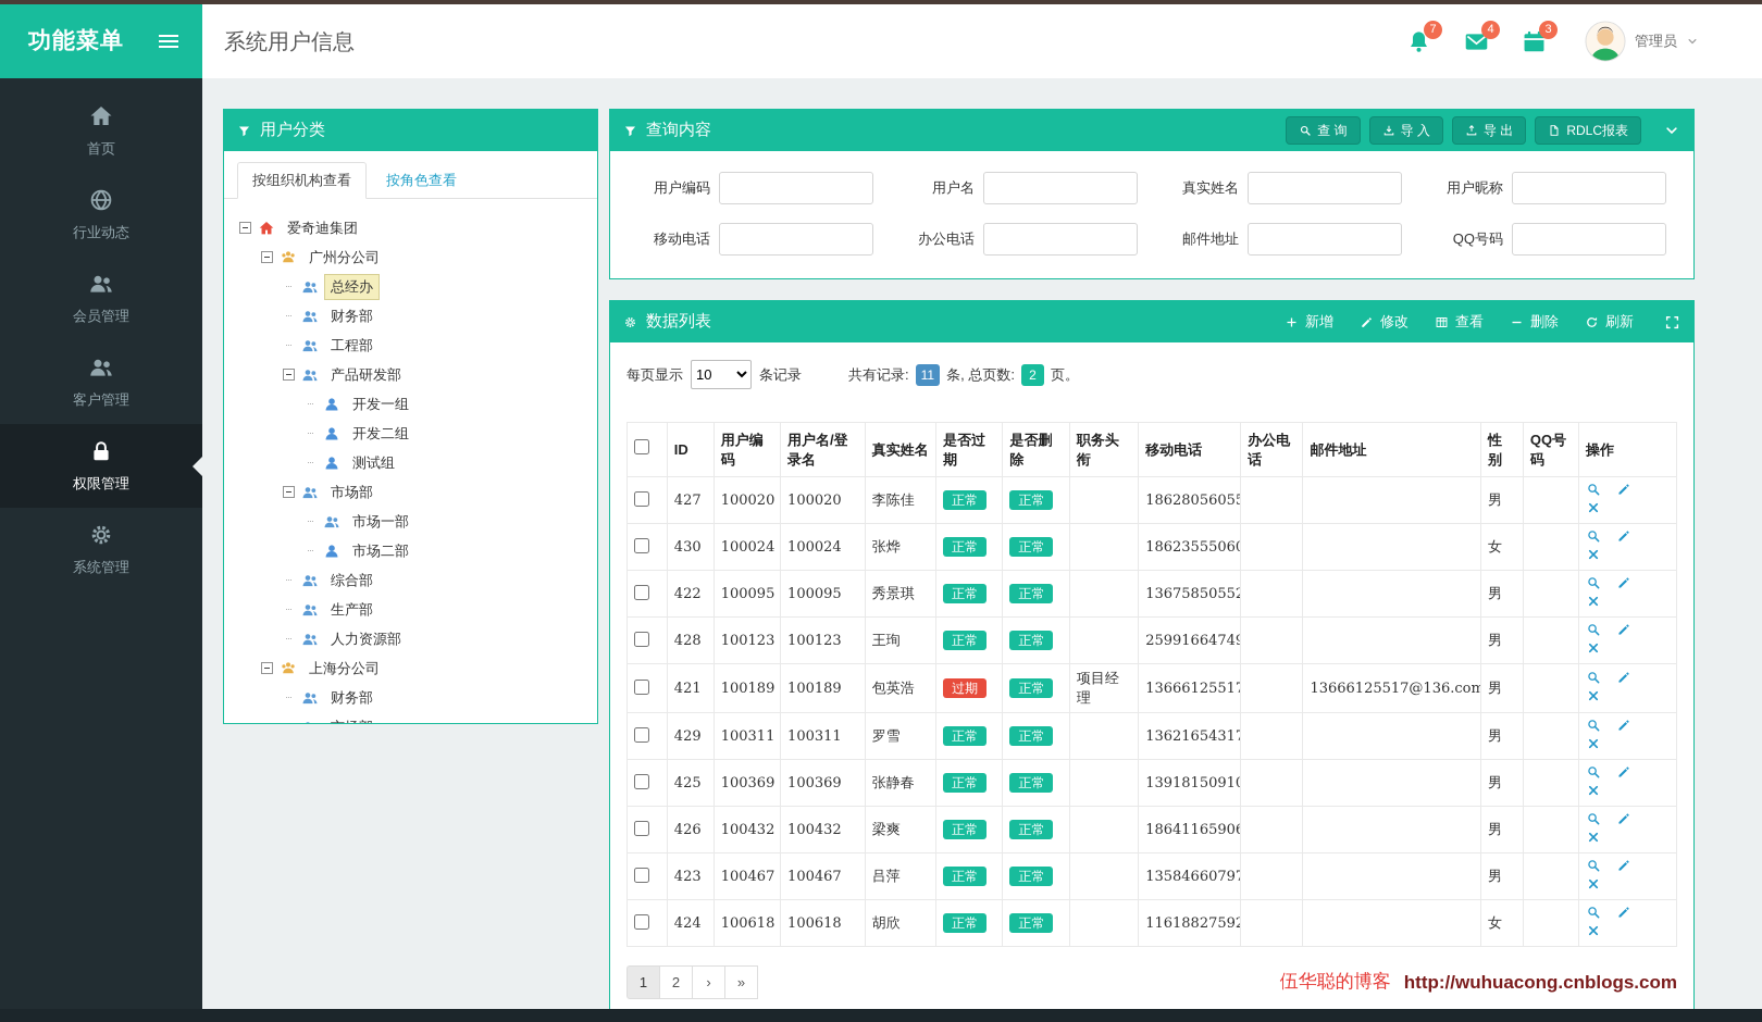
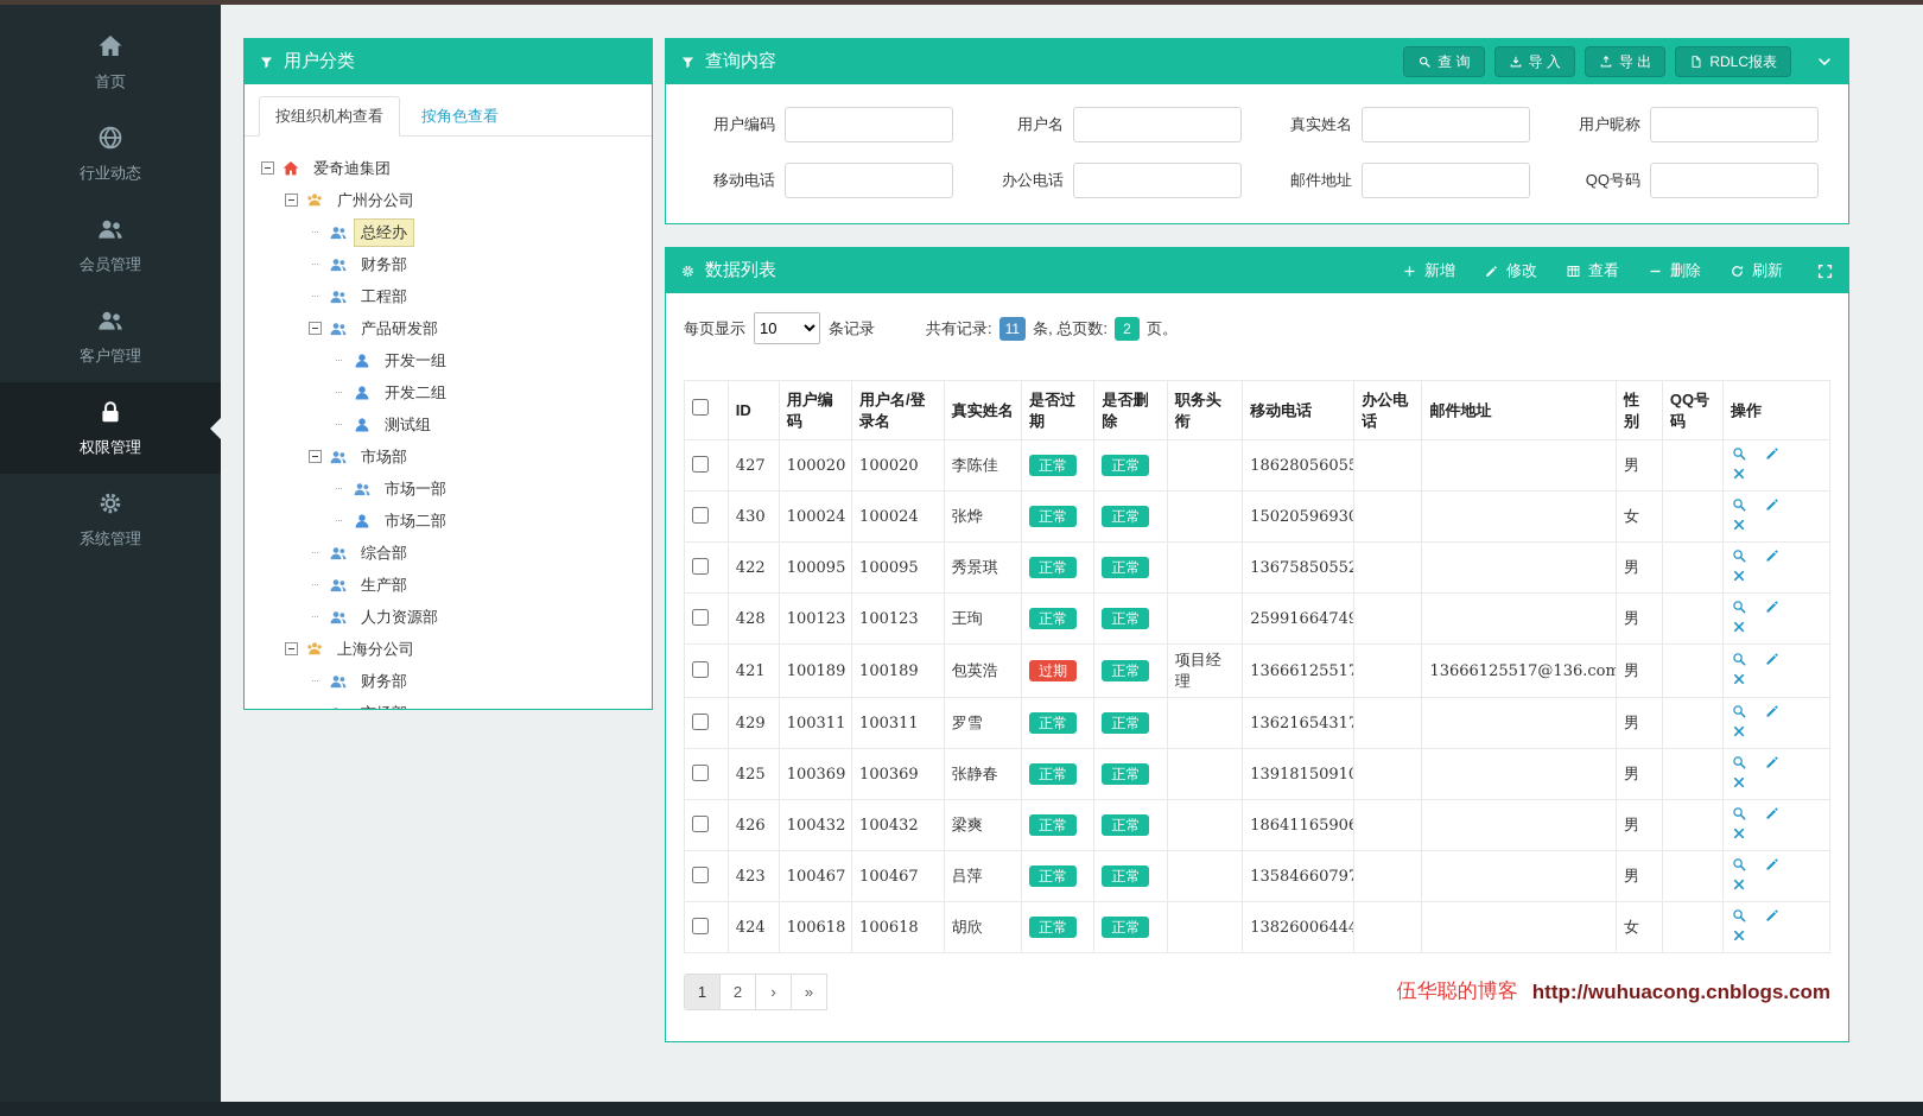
- 功能菜单
- 系统用户信息
- 7
- 4
- 3
- 管理员
  首页
  行业动态
  会员管理
  客户管理
  权限管理
  系统管理
  用户分类
  按组织机构查看
  按角色查看
  爱奇迪集团
  广州分公司
  总经办
  财务部
  工程部
  产品研发部
  开发一组
  开发二组
  测试组
  市场部
  市场一部
  市场二部
  综合部
  生产部
  人力资源部
  上海分公司
  财务部
  查询内容
  查 询
  导 入
  导 出
  RDLC报表
  用户编码
  用户名
  真实姓名
  用户昵称
  移动电话
  办公电话
  邮件地址
  QQ号码
  数据列表
  新增
  修改
  查看
  删除
  刷新
  每页显示
  10
  条记录
  共有记录:
  11
  条, 总页数:
  2
  页。
  	ID	用户编码	用户名/登录名	真实姓名	是否过期	是否删除	职务头衔	移动电话	办公电话	邮件地址	性别	QQ号码	操作
  	427	100020	100020	李陈佳	正常	正常		18628056055			男
- 	430	100024	100024	张烨	正常	正常		18623555060			女
+ 	430	100024	100024	张烨	正常	正常		15020596930			女
  	422	100095	100095	秀景琪	正常	正常		13675850552			男
  	428	100123	100123	王珣	正常	正常		25991664749			男
  	421	100189	100189	包英浩	过期	正常	项目经理	13666125517		13666125517@136.com	男
  	429	100311	100311	罗雪	正常	正常		13621654317			男
  	425	100369	100369	张静春	正常	正常		13918150910			男
  	426	100432	100432	梁爽	正常	正常		18641165906			男
  	423	100467	100467	吕萍	正常	正常		13584660797			男
- 	424	100618	100618	胡欣	正常	正常		11618827592			女
+ 	424	100618	100618	胡欣	正常	正常		13826006444			女
  1
  2
  ›
  »
  伍华聪的博客
  http://wuhuacong.cnblogs.com
